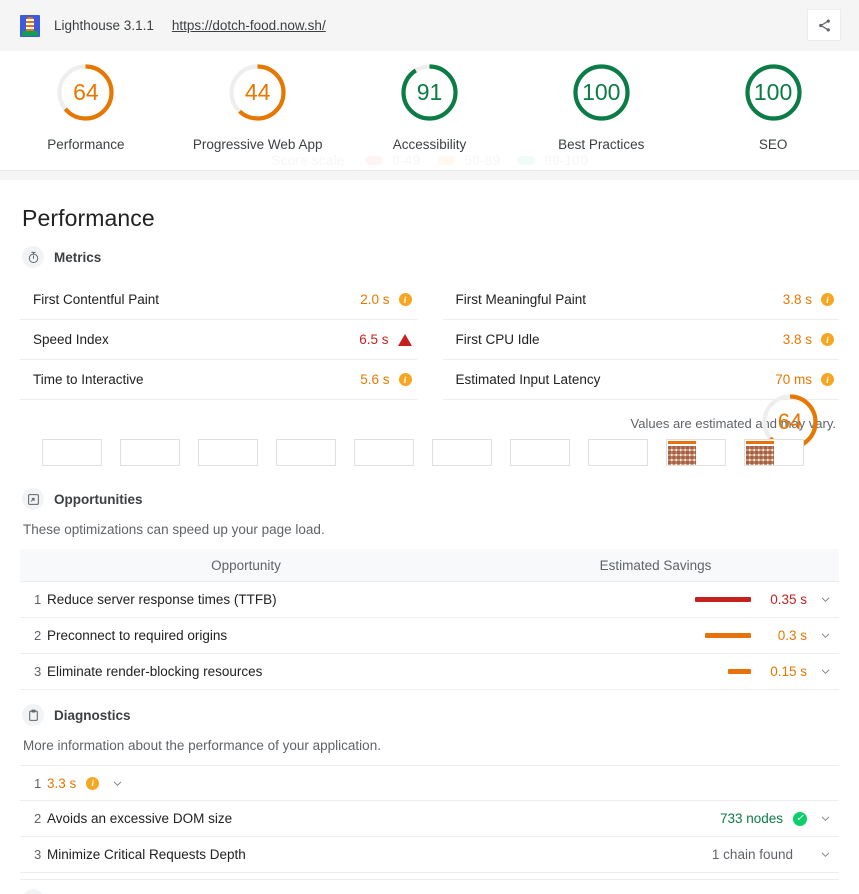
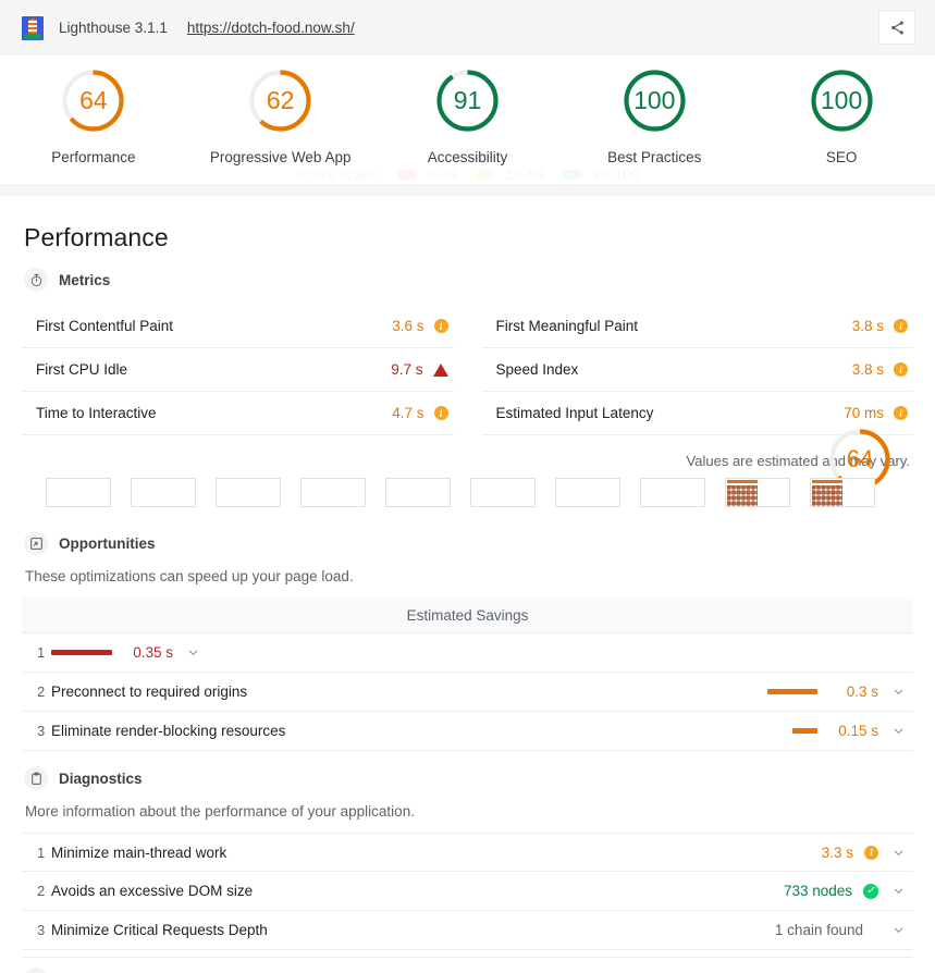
  Lighthouse 3.1.1
  https://dotch-food.now.sh/
  64
  Performance
- 44
+ 62
  Progressive Web App
  91
  Accessibility
  100
  Best Practices
  100
  SEO
  Performance
  64
  Metrics
  First Contentful Paint
- 2.0 s
+ 3.6 s
  i
  First Meaningful Paint
  3.8 s
  i
- Speed Index
+ First CPU Idle
- 6.5 s
+ 9.7 s
- First CPU Idle
+ Speed Index
  3.8 s
  i
  Time to Interactive
- 5.6 s
+ 4.7 s
  i
  Estimated Input Latency
  70 ms
  i
  Values are estimated ad may vary.
  Opportunities
  These optimizations can speed up your page load.
- Opportunity
  Estimated Savings
  1
- Reduce server response times (TTFB)
  0.35 s
  2
  Preconnect to required origins
  0.3 s
  3
  Eliminate render-blocking resources
  0.15 s
  Diagnostics
  More information about the performance of your application.
  1
+ Minimize main-thread work
  3.3 s
  i
  2
  Avoids an excessive DOM size
  733 nodes
  ✓
  3
  Minimize Critical Requests Depth
  1 chain found
